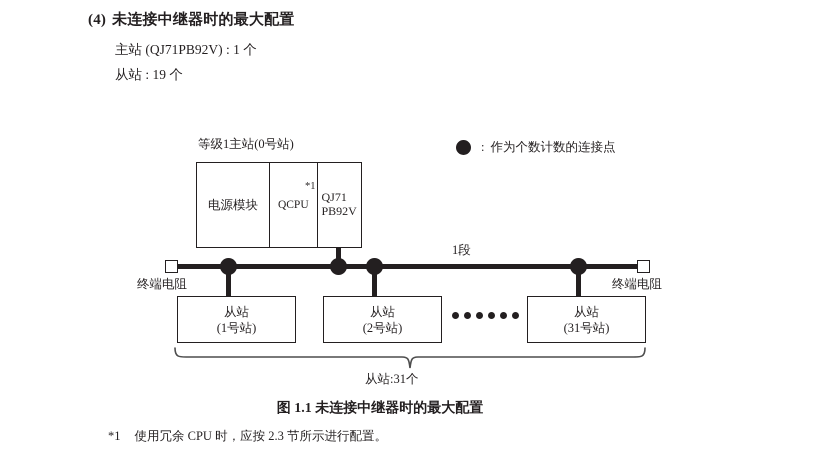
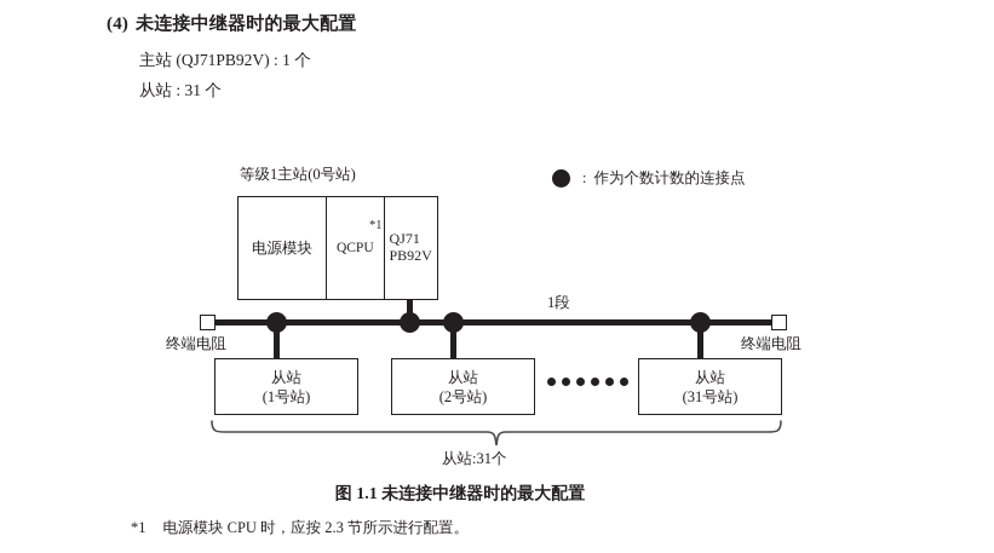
  (4) 未连接中继器时的最大配置
  主站 (QJ71PB92V) : 1 个
- 从站 : 19 个
+ 从站 : 31 个
  :
  作为个数计数的连接点
  等级1主站(0号站)
  电源模块
  QCPU
  *1
  QJ71
  PB92V
  终端电阻
  终端电阻
  1段
  从站
  (1号站)
  从站
  (2号站)
  从站
  (31号站)
  从站:31个
  图 1.1 未连接中继器时的最大配置
- *1 使用冗余 CPU 时，应按 2.3 节所示进行配置。
+ *1 电源模块 CPU 时，应按 2.3 节所示进行配置。
